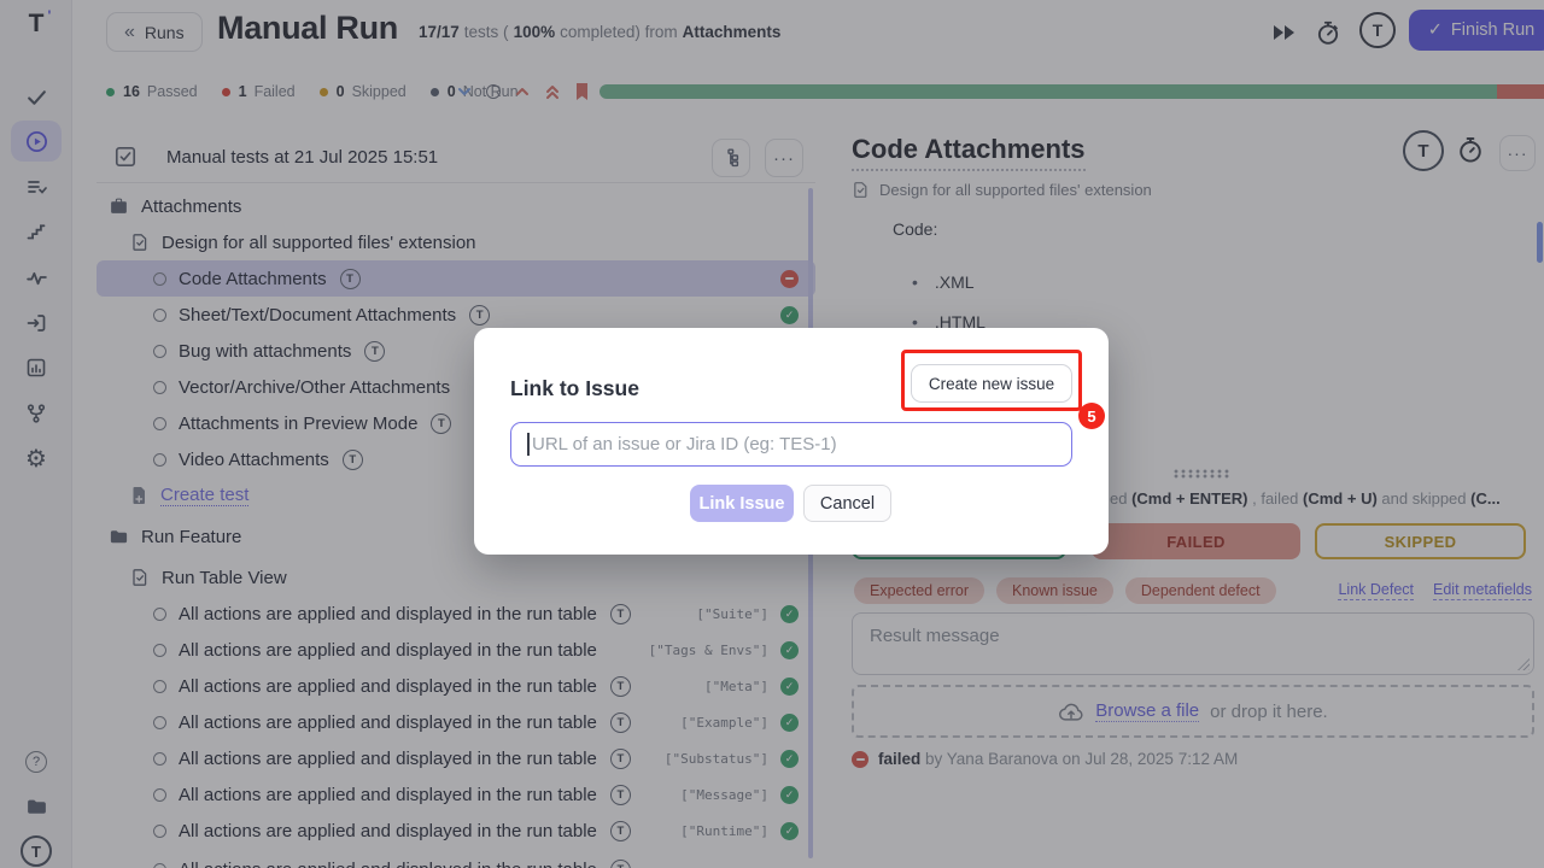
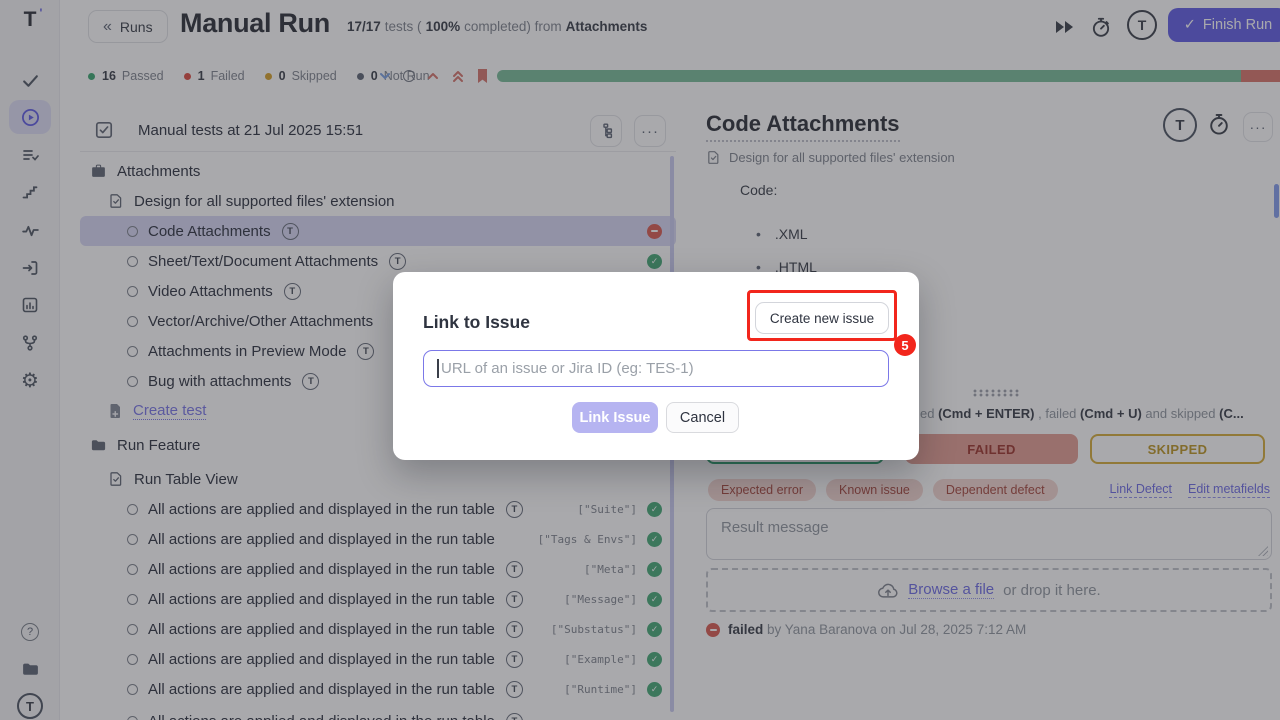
  T
  '
  ⚙
  ?
  T
  «
  Runs
  Manual Run
  17/17
  tests (
  100%
  completed) from
  Attachments
  T
  ✓
  Finish Run
  16
  Passed
  1
  Failed
  0
  Skipped
  0
  ot Run
  Manual tests at 21 Jul 2025 15:51
  ···
  Attachments
  Design for all supported files' extension
  Code Attachments
  T
  Sheet/Text/Document Attachments
  T
  ✓
- Bug with attachments
+ Video Attachments
  T
  Vector/Archive/Other Attachments
  Attachments in Preview Mode
  T
- Video Attachments
+ Bug with attachments
  T
  Create test
  Run Feature
  Run Table View
  All actions are applied and displayed in the run table
  T
  ["Suite"]
  ✓
  All actions are applied and displayed in the run table
  ["Tags & Envs"]
  ✓
  All actions are applied and displayed in the run table
  T
  ["Meta"]
  ✓
  All actions are applied and displayed in the run table
  T
- ["Example"]
+ ["Message"]
  ✓
  All actions are applied and displayed in the run table
  T
  ["Substatus"]
  ✓
  All actions are applied and displayed in the run table
  T
- ["Message"]
+ ["Example"]
  ✓
  All actions are applied and displayed in the run table
  T
  ["Runtime"]
  ✓
  Code Attachments
  T
  ···
  Design for all supported files' extension
  Code:
  •
  .XML
  •
  .HTML
  ed (Cmd + ENTER) , failed (Cmd + U) and skipped (C...
  FAILED
  SKIPPED
  Expected error
  Known issue
  Dependent defect
  Link Defect
  Edit metafields
  Result message
  Browse a file
  or drop it here.
  failed by Yana Baranova on Jul 28, 2025 7:12 AM
  Link to Issue
  Create new issue
  5
  URL of an issue or Jira ID (eg: TES-1)
  Link Issue
  Cancel
